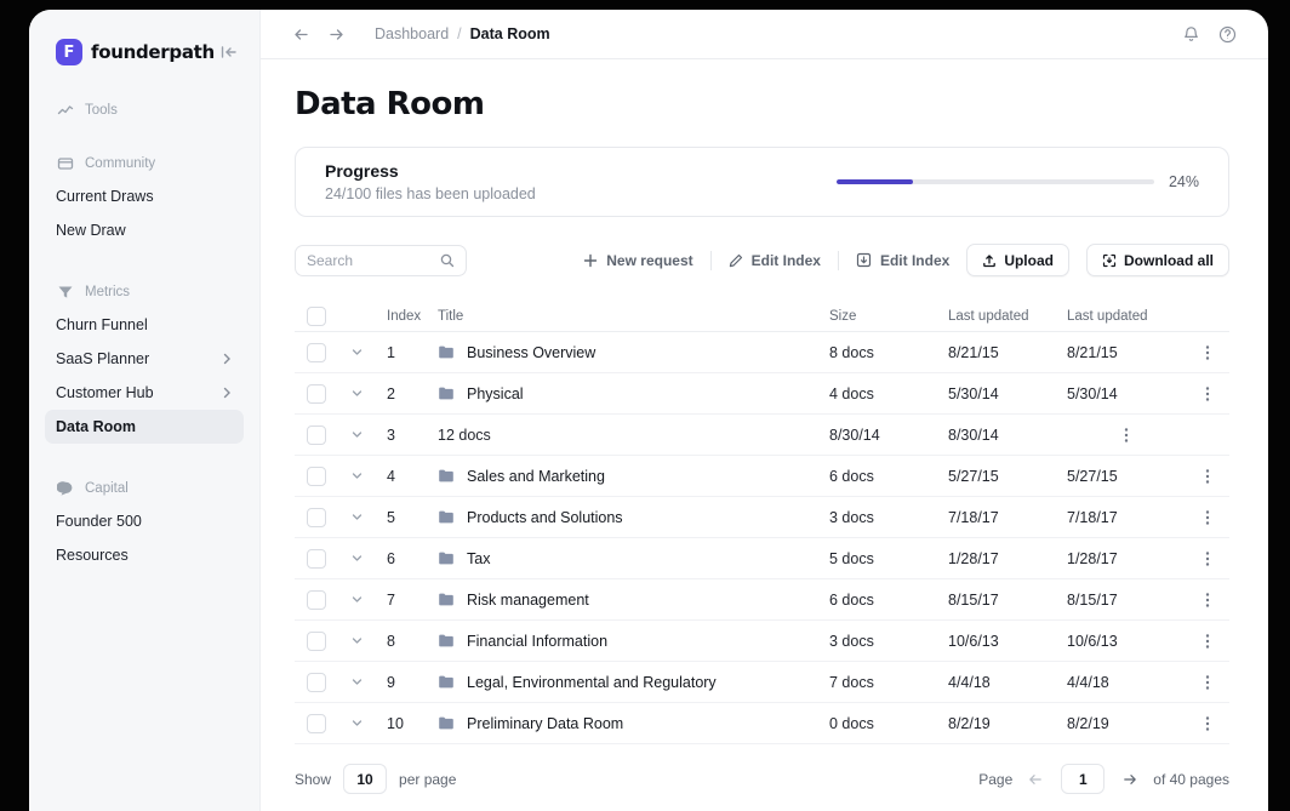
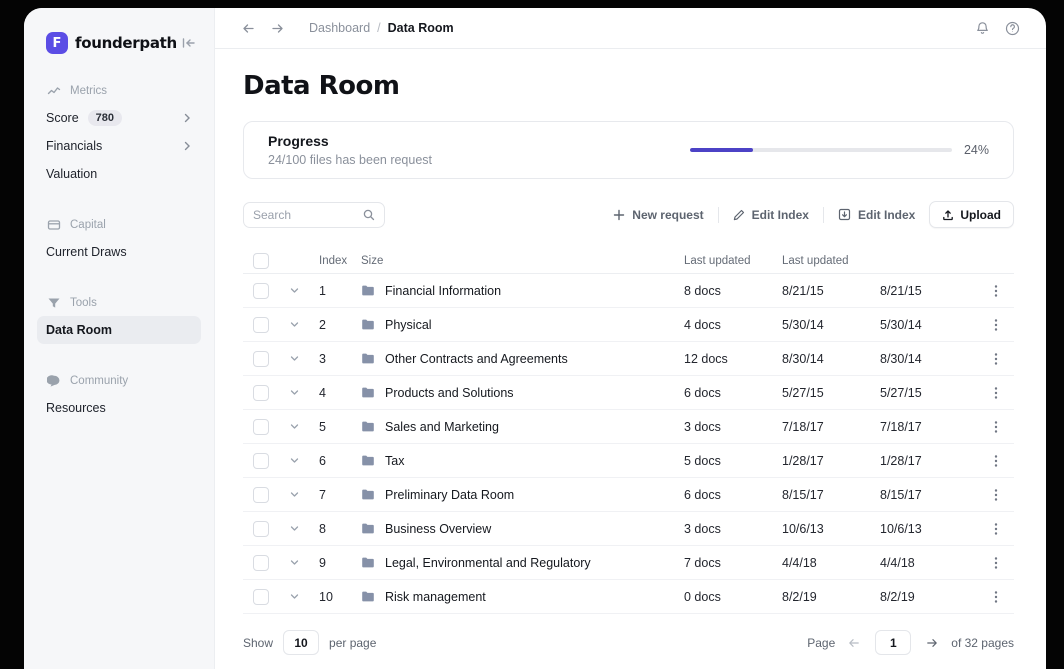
  F
  founderpath
- Tools
+ Metrics
+ Score
+ 780
+ Financials
+ Valuation
- Community
+ Capital
  Current Draws
- New Draw
- Metrics
+ Tools
- Churn Funnel
- SaaS Planner
- Customer Hub
  Data Room
- Capital
+ Community
- Founder 500
  Resources
  Dashboard
  /
  Data Room
  Data Room
  Progress
- 24/100 files has been uploaded
+ 24/100 files has been request
  24%
  Search
  New request
  Edit Index
  Edit Index
  Upload
- Download all
  Index
- Title
  Size
  Last updated
  Last updated
  1
- Business Overview
+ Financial Information
  8 docs
  8/21/15
  8/21/15
  2
  Physical
  4 docs
  5/30/14
  5/30/14
  3
+ Other Contracts and Agreements
  12 docs
  8/30/14
  8/30/14
  4
- Sales and Marketing
+ Products and Solutions
  6 docs
  5/27/15
  5/27/15
  5
- Products and Solutions
+ Sales and Marketing
  3 docs
  7/18/17
  7/18/17
  6
  Tax
  5 docs
  1/28/17
  1/28/17
  7
- Risk management
+ Preliminary Data Room
  6 docs
  8/15/17
  8/15/17
  8
- Financial Information
+ Business Overview
  3 docs
  10/6/13
  10/6/13
  9
  Legal, Environmental and Regulatory
  7 docs
  4/4/18
  4/4/18
  10
- Preliminary Data Room
+ Risk management
  0 docs
  8/2/19
  8/2/19
  Show
  10
  per page
  Page
  1
- of 40 pages
+ of 32 pages
